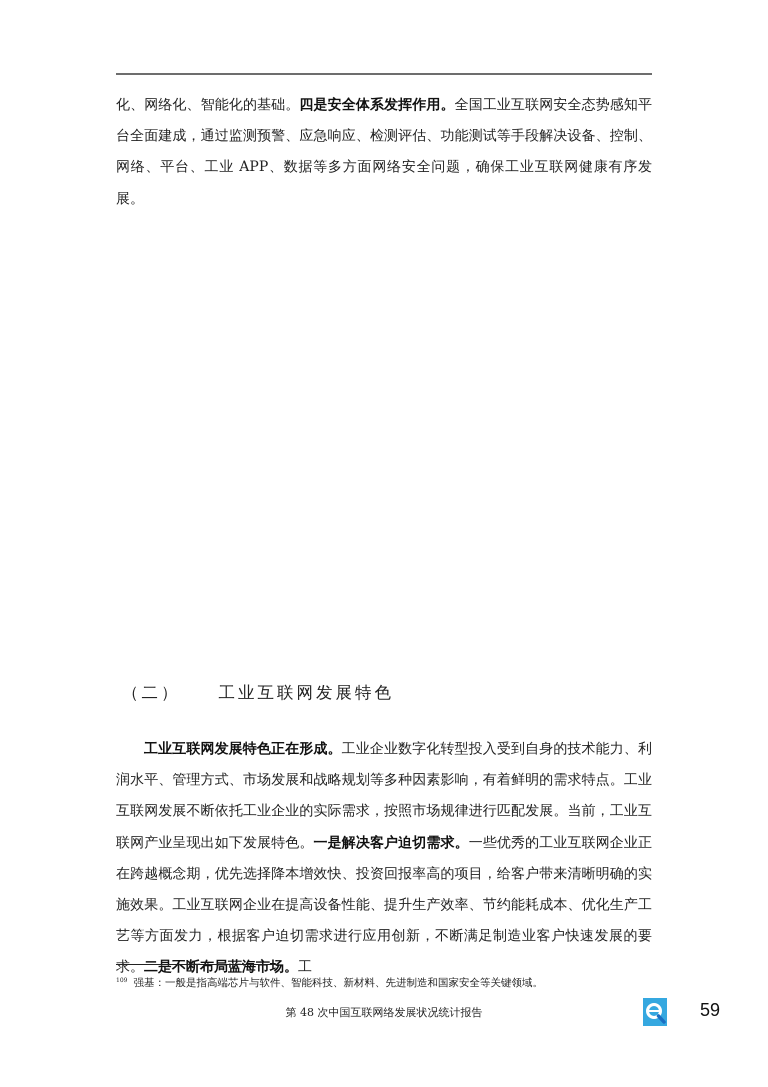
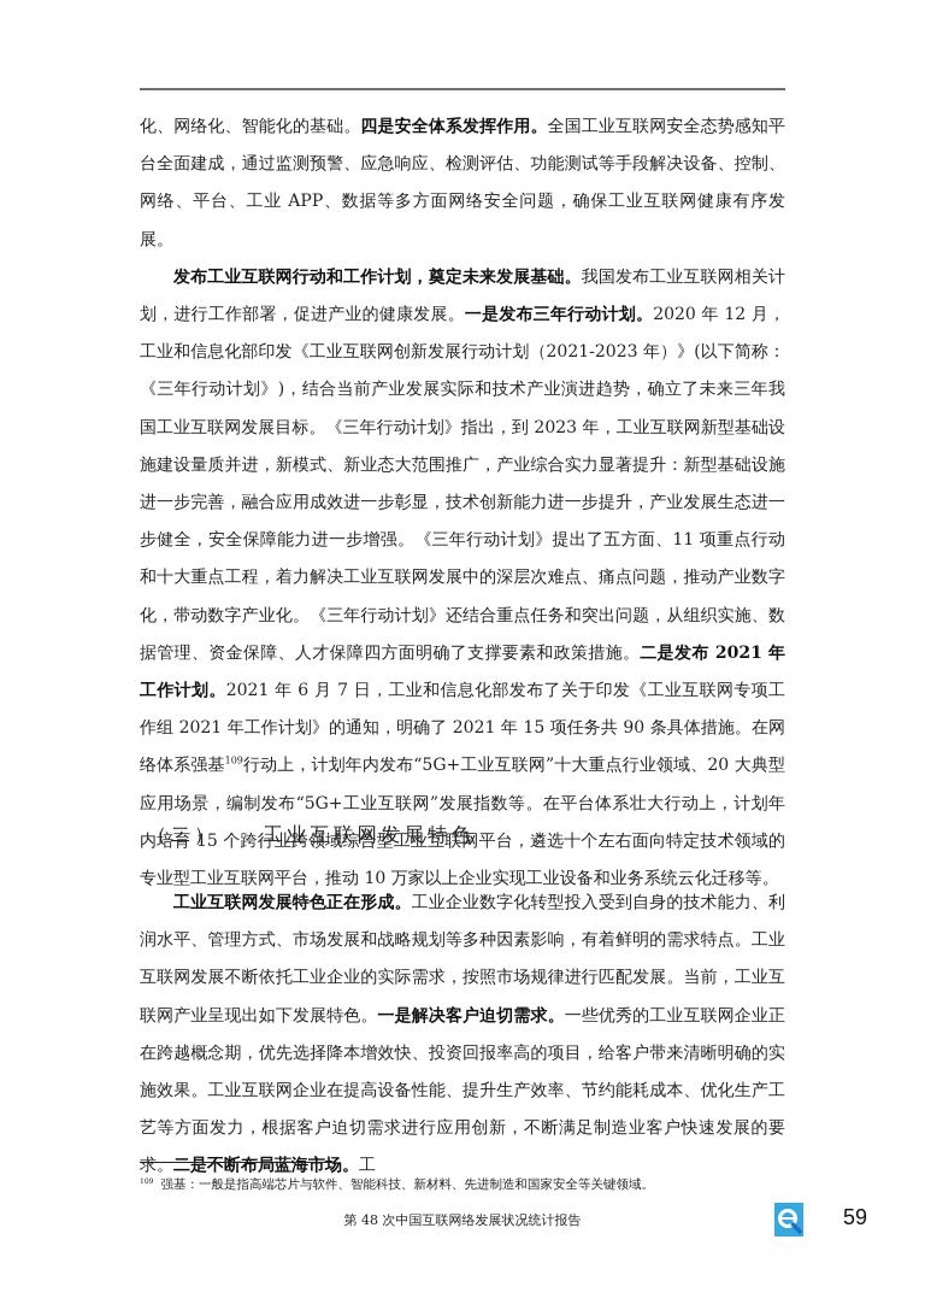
  化、网络化、智能化的基础。四是安全体系发挥作用。全国工业互联网安全态势感知平台全面建成，通过监测预警、应急响应、检测评估、功能测试等手段解决设备、控制、网络、平台、工业 APP、数据等多方面网络安全问题，确保工业互联网健康有序发展。
+ 发布工业互联网行动和工作计划，奠定未来发展基础。我国发布工业互联网相关计划，进行工作部署，促进产业的健康发展。一是发布三年行动计划。2020 年 12 月，工业和信息化部印发《工业互联网创新发展行动计划（2021-2023 年）》(以下简称：《三年行动计划》)，结合当前产业发展实际和技术产业演进趋势，确立了未来三年我国工业互联网发展目标。《三年行动计划》指出，到 2023 年，工业互联网新型基础设施建设量质并进，新模式、新业态大范围推广，产业综合实力显著提升：新型基础设施进一步完善，融合应用成效进一步彰显，技术创新能力进一步提升，产业发展生态进一步健全，安全保障能力进一步增强。《三年行动计划》提出了五方面、11 项重点行动和十大重点工程，着力解决工业互联网发展中的深层次难点、痛点问题，推动产业数字化，带动数字产业化。《三年行动计划》还结合重点任务和突出问题，从组织实施、数据管理、资金保障、人才保障四方面明确了支撑要素和政策措施。二是发布 2021 年工作计划。2021 年 6 月 7 日，工业和信息化部发布了关于印发《工业互联网专项工作组 2021 年工作计划》的通知，明确了 2021 年 15 项任务共 90 条具体措施。在网络体系强基109行动上，计划年内发布“5G+工业互联网”十大重点行业领域、20 大典型应用场景，编制发布“5G+工业互联网”发展指数等。在平台体系壮大行动上，计划年内培育 15 个跨行业跨领域综合型工业互联网平台，遴选十个左右面向特定技术领域的专业型工业互联网平台，推动 10 万家以上企业实现工业设备和业务系统云化迁移等。
  （二） 工业互联网发展特色
  工业互联网发展特色正在形成。工业企业数字化转型投入受到自身的技术能力、利润水平、管理方式、市场发展和战略规划等多种因素影响，有着鲜明的需求特点。工业互联网发展不断依托工业企业的实际需求，按照市场规律进行匹配发展。当前，工业互联网产业呈现出如下发展特色。一是解决客户迫切需求。一些优秀的工业互联网企业正在跨越概念期，优先选择降本增效快、投资回报率高的项目，给客户带来清晰明确的实施效果。工业互联网企业在提高设备性能、提升生产效率、节约能耗成本、优化生产工艺等方面发力，根据客户迫切需求进行应用创新，不断满足制造业客户快速发展的要求。二是不断布局蓝海市场。工
  强基：一般是指高端芯片与软件、智能科技、新材料、先进制造和国家安全等关键领域。
  第 48 次中国互联网络发展状况统计报告
  59
